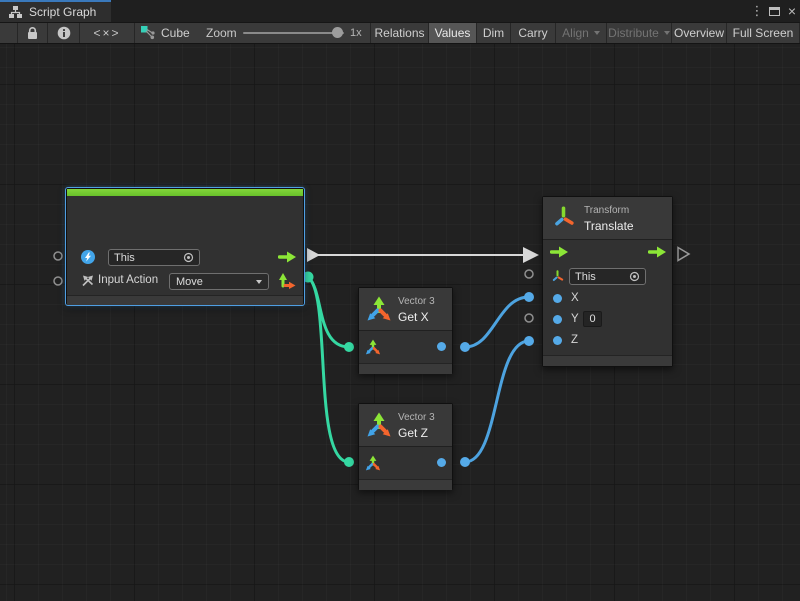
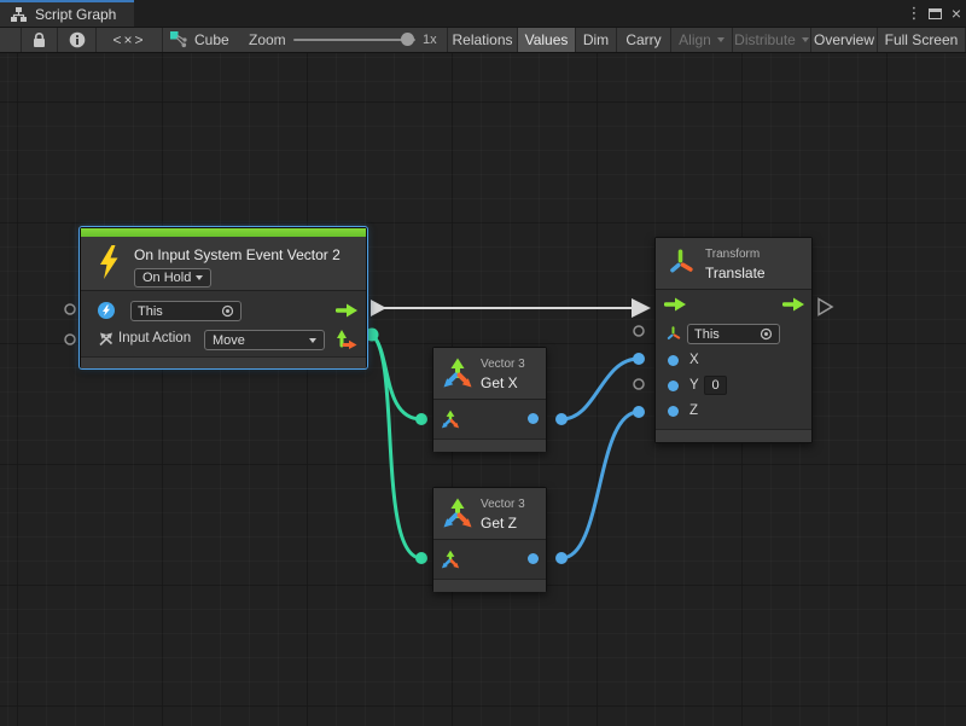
  Script Graph
  ⋮
  ×
  <×>
  Cube
  Zoom
  1x
  Relations
  Values
  Dim
  Carry
  Align
  Distribute
  Overview
  Full Screen
+ On Input System Event Vector 2
+ On Hold
  This
  Input Action
  Move
  Vector 3
  Get X
  Vector 3
  Get Z
  Transform
  Translate
  This
  X
  Y
  0
  Z
